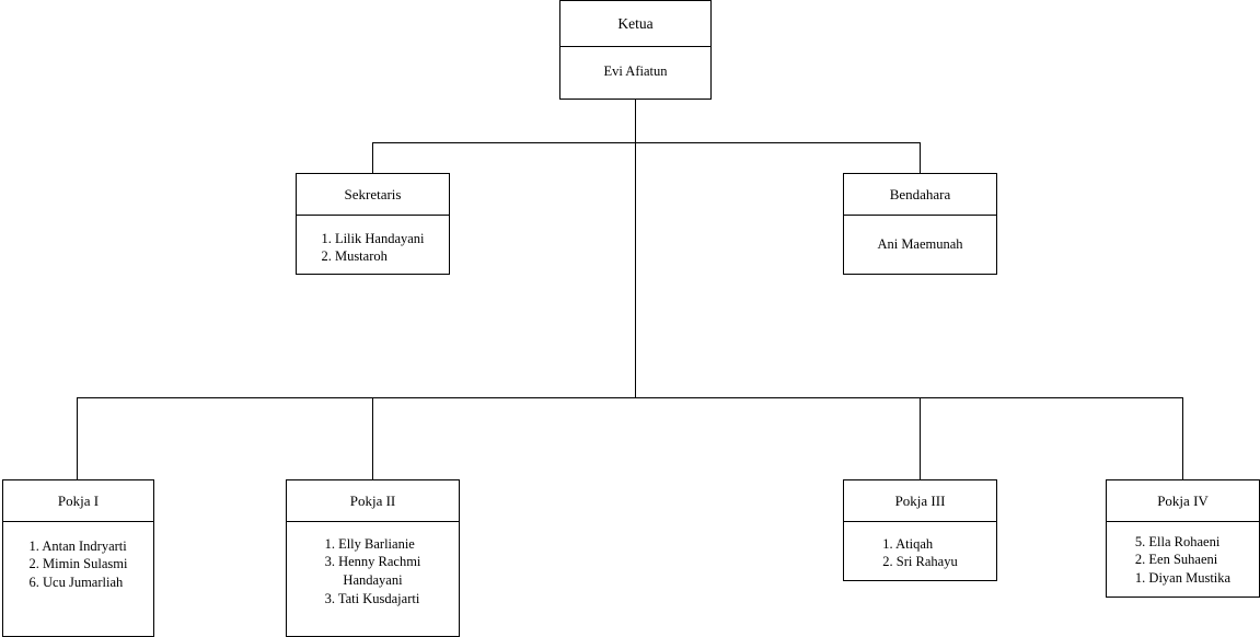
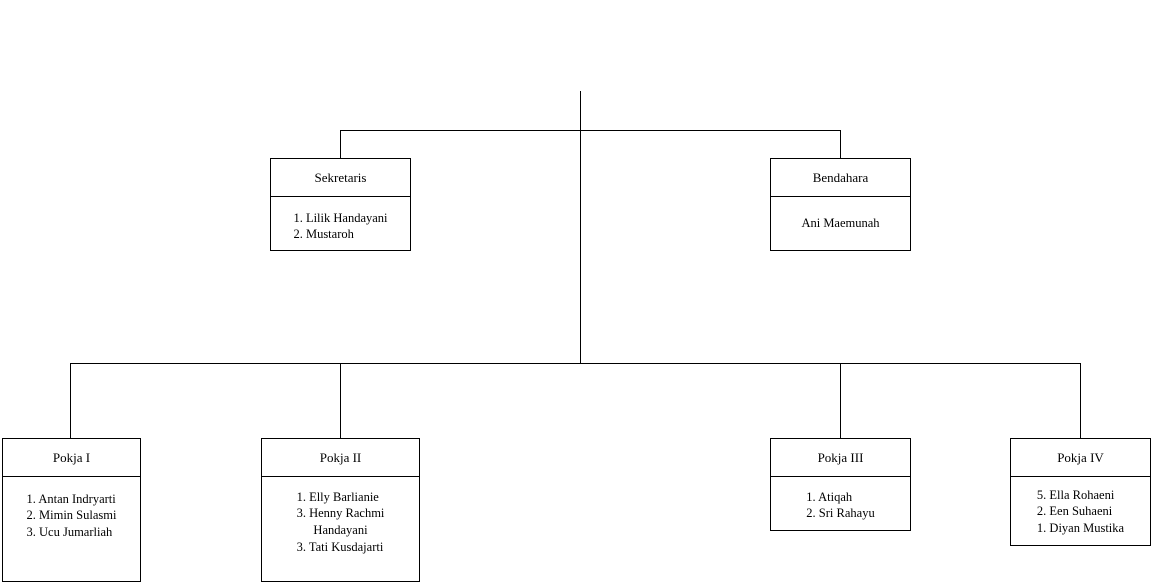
- Ketua
- Evi Afiatun
  Sekretaris
  1. Lilik Handayani
  2. Mustaroh
  Bendahara
  Ani Maemunah
  Pokja I
  1. Antan Indryarti
  2. Mimin Sulasmi
- 6. Ucu Jumarliah
+ 3. Ucu Jumarliah
  Pokja II
  1. Elly Barlianie
  3. Henny Rachmi
  Handayani
  3. Tati Kusdajarti
  Pokja III
  1. Atiqah
  2. Sri Rahayu
  Pokja IV
  5. Ella Rohaeni
  2. Een Suhaeni
  1. Diyan Mustika
